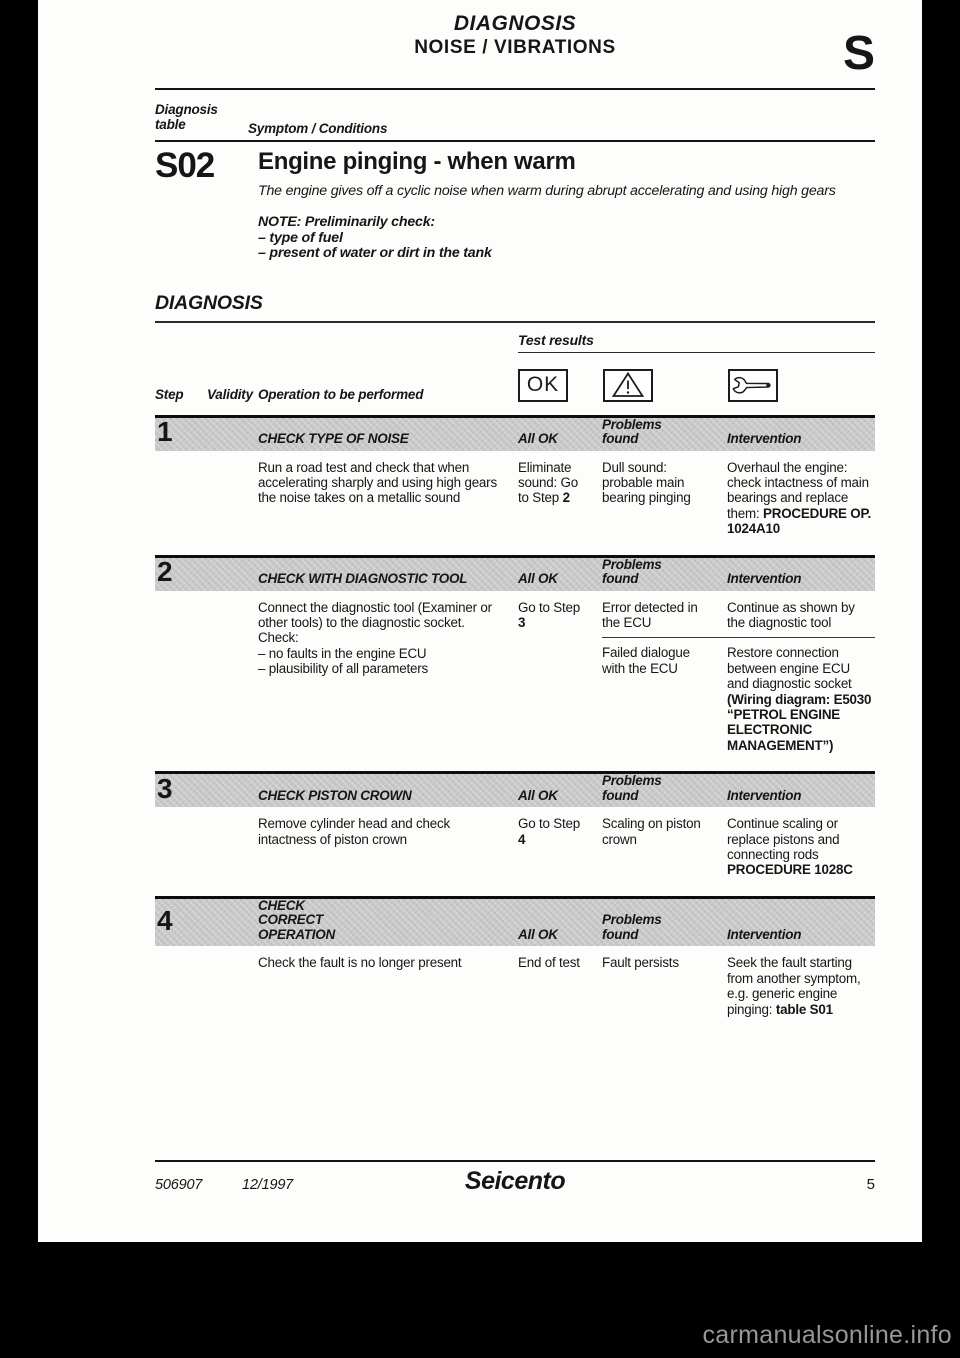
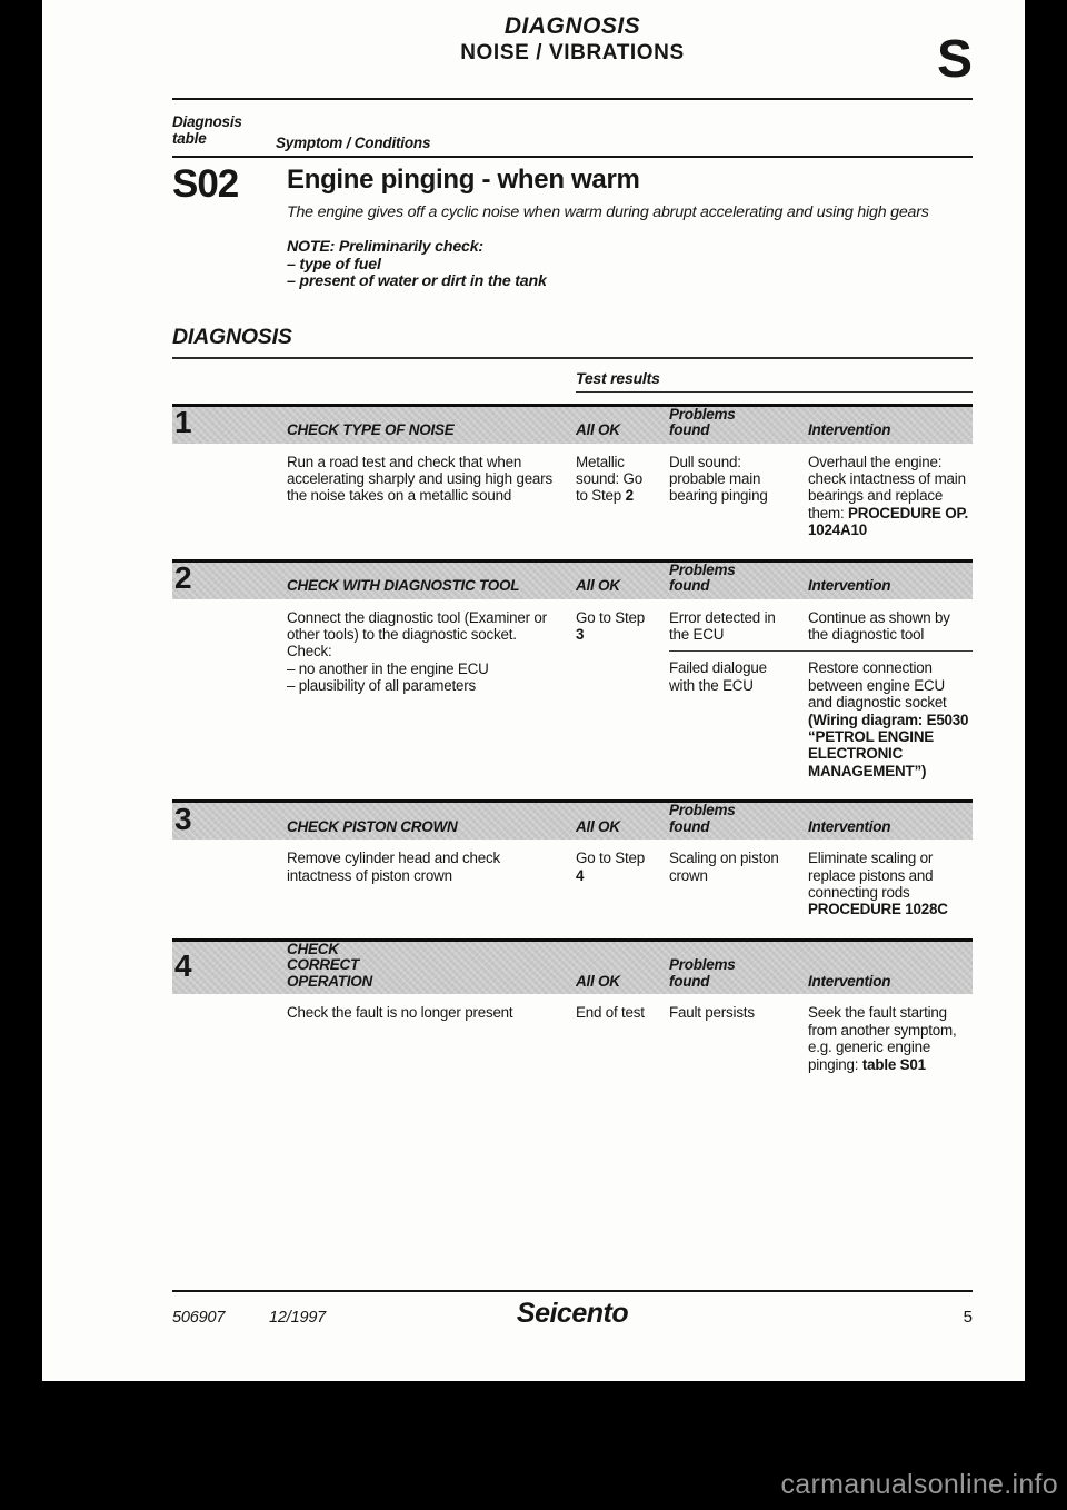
  DIAGNOSIS
  NOISE / VIBRATIONS
  S
  Diagnosis
  table
  Symptom / Conditions
  S02
  Engine pinging - when warm
  The engine gives off a cyclic noise when warm during abrupt accelerating and using high gears
  NOTE: Preliminarily check:
  – type of fuel
  – present of water or dirt in the tank
  DIAGNOSIS
  Test results
- OK
- Step
- Validity
- Operation to be performed
  1
  CHECK TYPE OF NOISE
  All OK
  Problems
  found
  Intervention
  Run a road test and check that when accelerating sharply and using high gears the noise takes on a metallic sound
- Eliminate sound: Go to Step 2
+ Metallic sound: Go to Step 2
  Dull sound: probable main bearing pinging
  Overhaul the engine: check intactness of main bearings and replace them: PROCEDURE OP. 1024A10
  2
  CHECK WITH DIAGNOSTIC TOOL
  All OK
  Problems
  found
  Intervention
  Connect the diagnostic tool (Examiner or other tools) to the diagnostic socket. Check:
- – no faults in the engine ECU
+ – no another in the engine ECU
  – plausibility of all parameters
  Go to Step 3
  Error detected in the ECU
  Continue as shown by the diagnostic tool
  Failed dialogue with the ECU
  Restore connection between engine ECU and diagnostic socket (Wiring diagram: E5030 “PETROL ENGINE ELECTRONIC MANAGEMENT”)
  3
  CHECK PISTON CROWN
  All OK
  Problems
  found
  Intervention
  Remove cylinder head and check intactness of piston crown
  Go to Step 4
  Scaling on piston crown
- Continue scaling or replace pistons and connecting rods PROCEDURE 1028C
+ Eliminate scaling or replace pistons and connecting rods PROCEDURE 1028C
  4
  CHECK CORRECT OPERATION
  All OK
  Problems
  found
  Intervention
  Check the fault is no longer present
  End of test
  Fault persists
  Seek the fault starting from another symptom, e.g. generic engine pinging: table S01
  506907 12/1997
  Seicento
  5
  carmanualsonline.info
